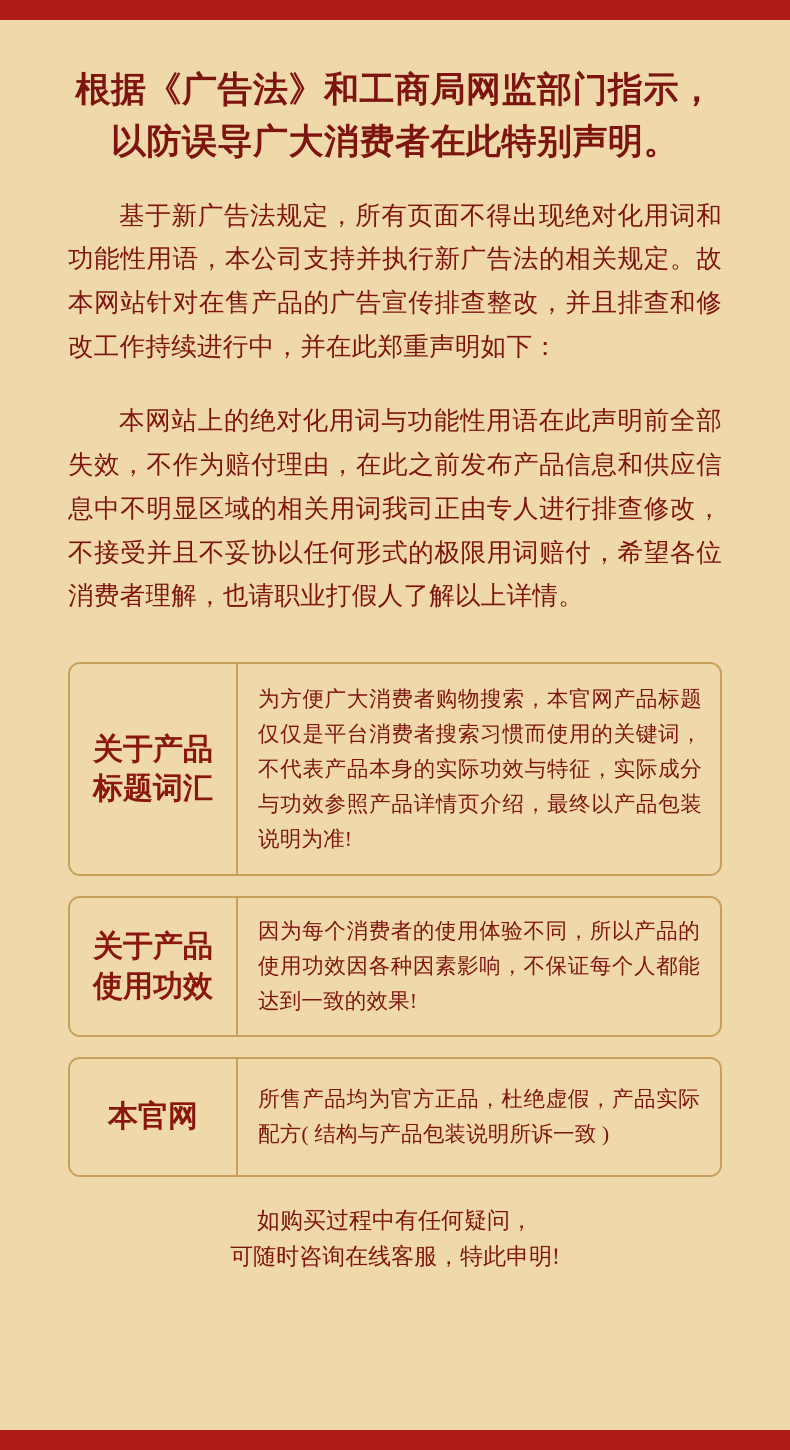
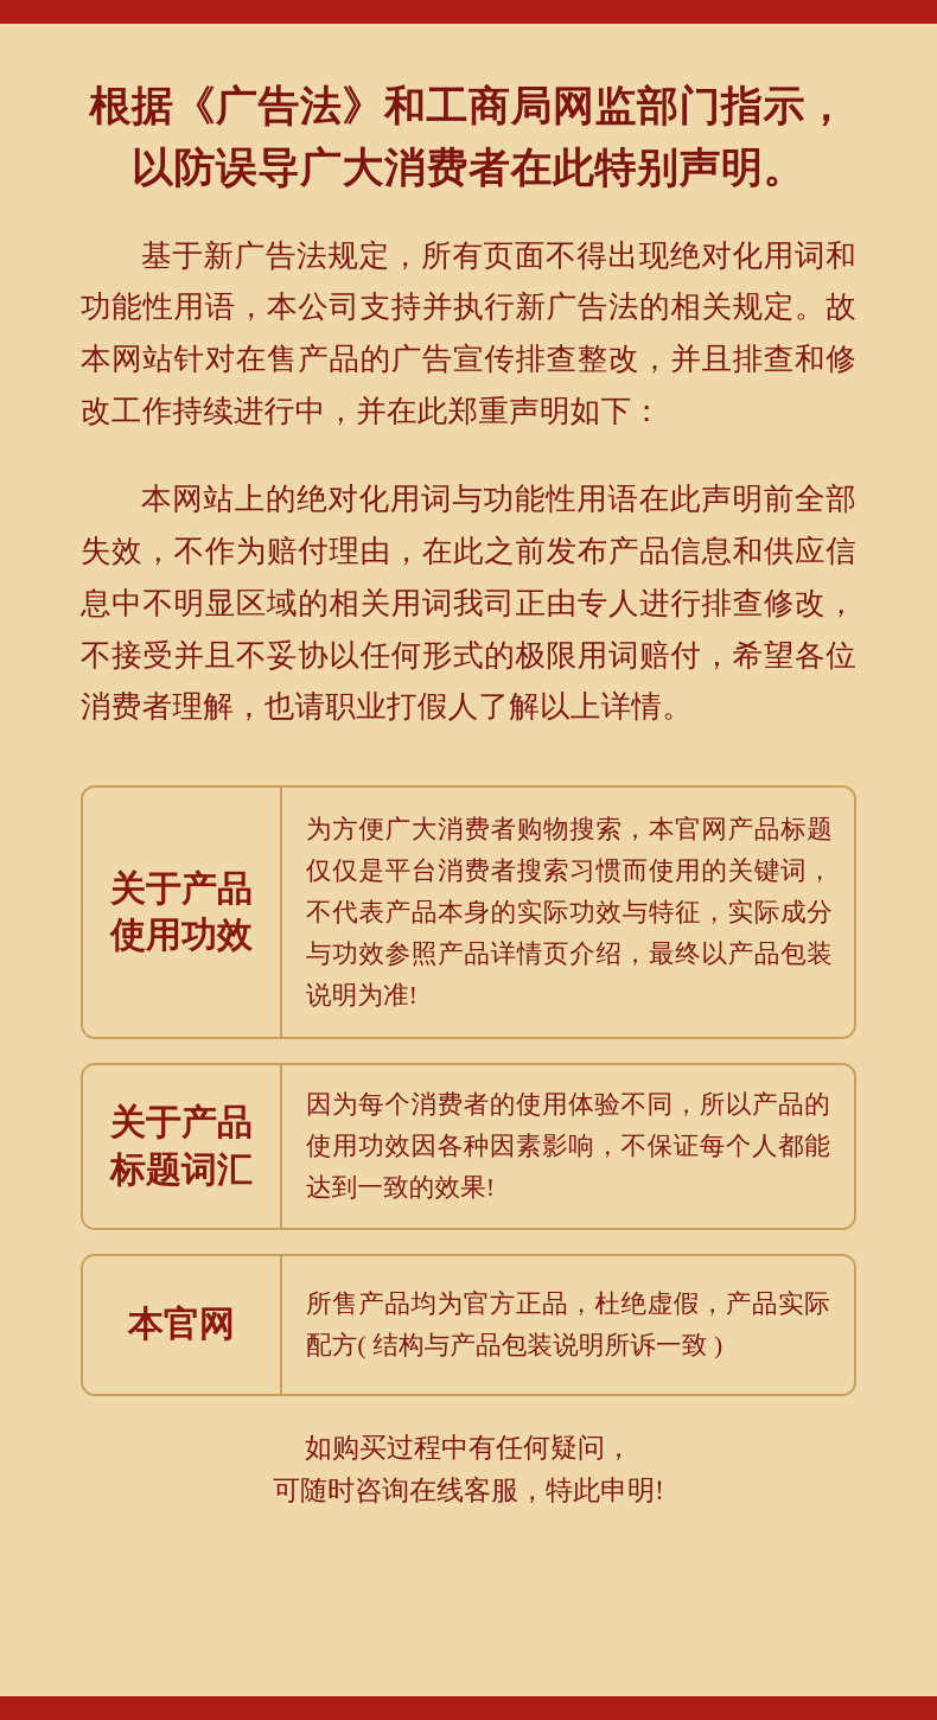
  根据《广告法》和工商局网监部门指示，
  以防误导广大消费者在此特别声明。
  基于新广告法规定，所有页面不得出现绝对化用词和功能性用语，本公司支持并执行新广告法的相关规定。故本网站针对在售产品的广告宣传排查整改，并且排查和修改工作持续进行中，并在此郑重声明如下：
  本网站上的绝对化用词与功能性用语在此声明前全部失效，不作为赔付理由，在此之前发布产品信息和供应信息中不明显区域的相关用词我司正由专人进行排查修改，不接受并且不妥协以任何形式的极限用词赔付，希望各位消费者理解，也请职业打假人了解以上详情。
  关于产品
- 标题词汇
+ 使用功效
  为方便广大消费者购物搜索，本官网产品标题仅仅是平台消费者搜索习惯而使用的关键词，不代表产品本身的实际功效与特征，实际成分与功效参照产品详情页介绍，最终以产品包装说明为准!
  关于产品
- 使用功效
+ 标题词汇
  因为每个消费者的使用体验不同，所以产品的使用功效因各种因素影响，不保证每个人都能达到一致的效果!
  本官网
  所售产品均为官方正品，杜绝虚假，产品实际配方( 结构与产品包装说明所诉一致 )
  如购买过程中有任何疑问，
  可随时咨询在线客服，特此申明!
